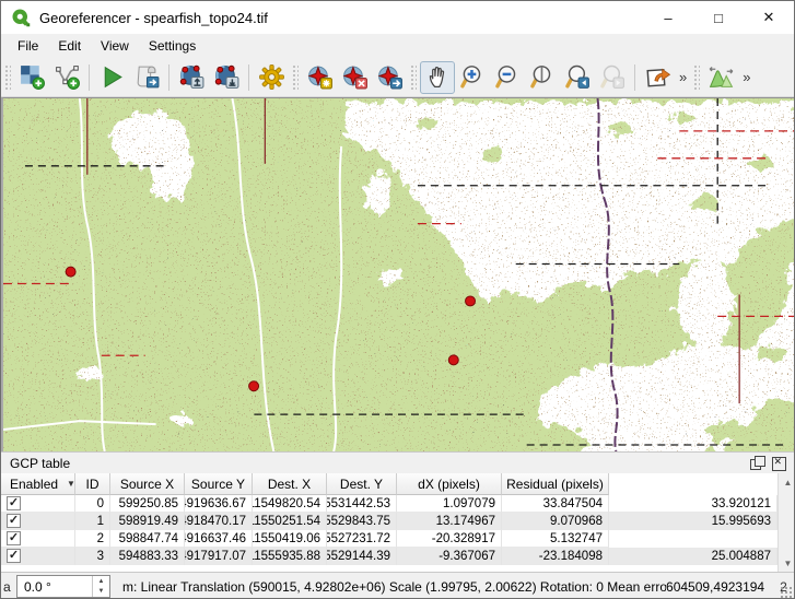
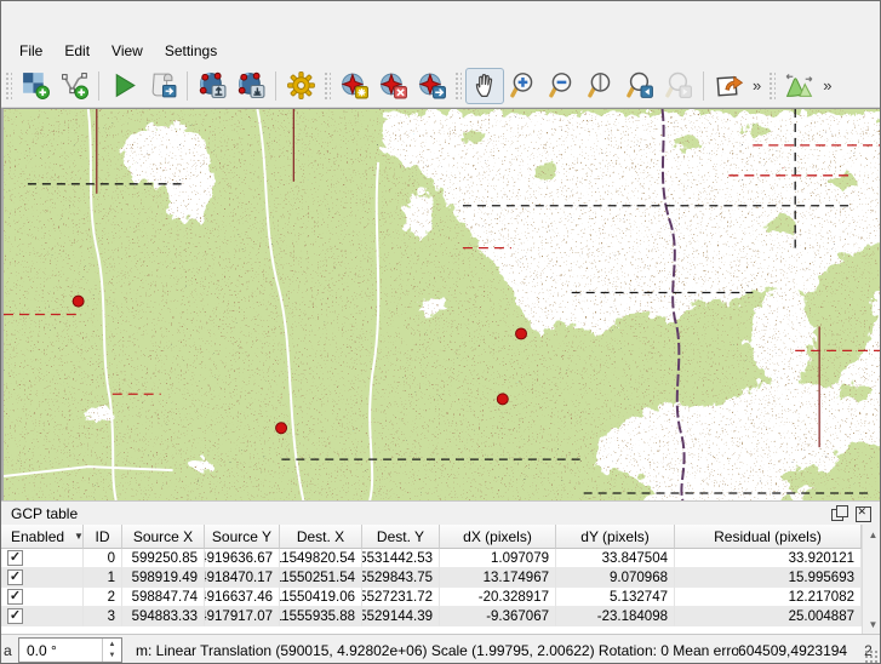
- Georeferencer - spearfish_topo24.tif
- –
- □
- ✕
  File
  Edit
  View
  Settings
  »
  »
  GCP table
  Enabled
  ▼
  ID
  Source X
  Source Y
  Dest. X
  Dest. Y
  dX (pixels)
+ dY (pixels)
  Residual (pixels)
  ✓
  0
  599250.85
  919636.67
  1549820.54
  5531442.53
  1.097079
  33.847504
  33.920121
  ✓
  1
  598919.49
  918470.17
  1550251.54
  5529843.75
  13.174967
  9.070968
  15.995693
  ✓
  2
  598847.74
  916637.46
  1550419.06
  5527231.72
  -20.328917
  5.132747
+ 12.217082
  ✓
  3
  594883.33
  917917.07
  1555935.88
  5529144.39
  -9.367067
  -23.184098
  25.004887
  ▲
  ▼
  a
  0.0 °
  m: Linear Translation (590015, 4.92802e+06) Scale (1.99795, 2.00622) Rotation: 0 Mean erro
  604509,4923194
